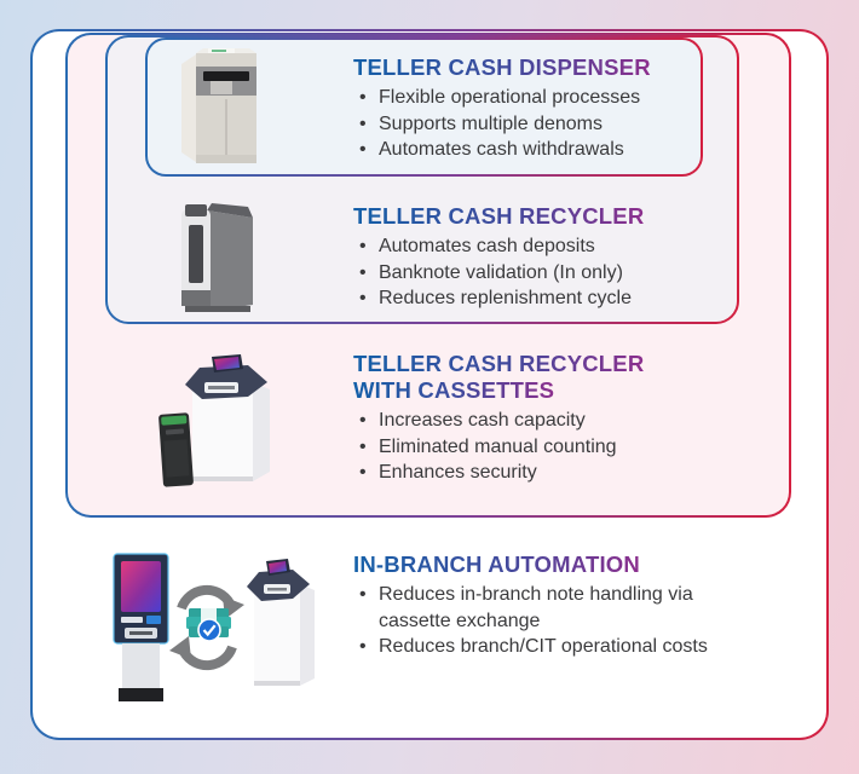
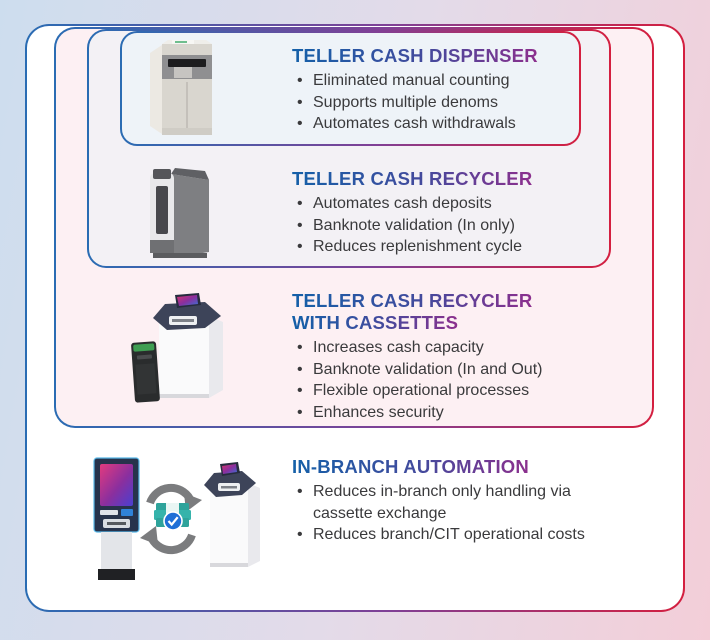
  TELLER CASH DISPENSER
- Flexible operational processes
+ Eliminated manual counting
  Supports multiple denoms
  Automates cash withdrawals
  TELLER CASH RECYCLER
  Automates cash deposits
  Banknote validation (In only)
  Reduces replenishment cycle
  TELLER CASH RECYCLER
  WITH CASSETTES
  Increases cash capacity
+ Banknote validation (In and Out)
- Eliminated manual counting
+ Flexible operational processes
  Enhances security
  IN-BRANCH AUTOMATION
- Reduces in-branch note handling via cassette exchange
+ Reduces in-branch only handling via cassette exchange
  Reduces branch/CIT operational costs
